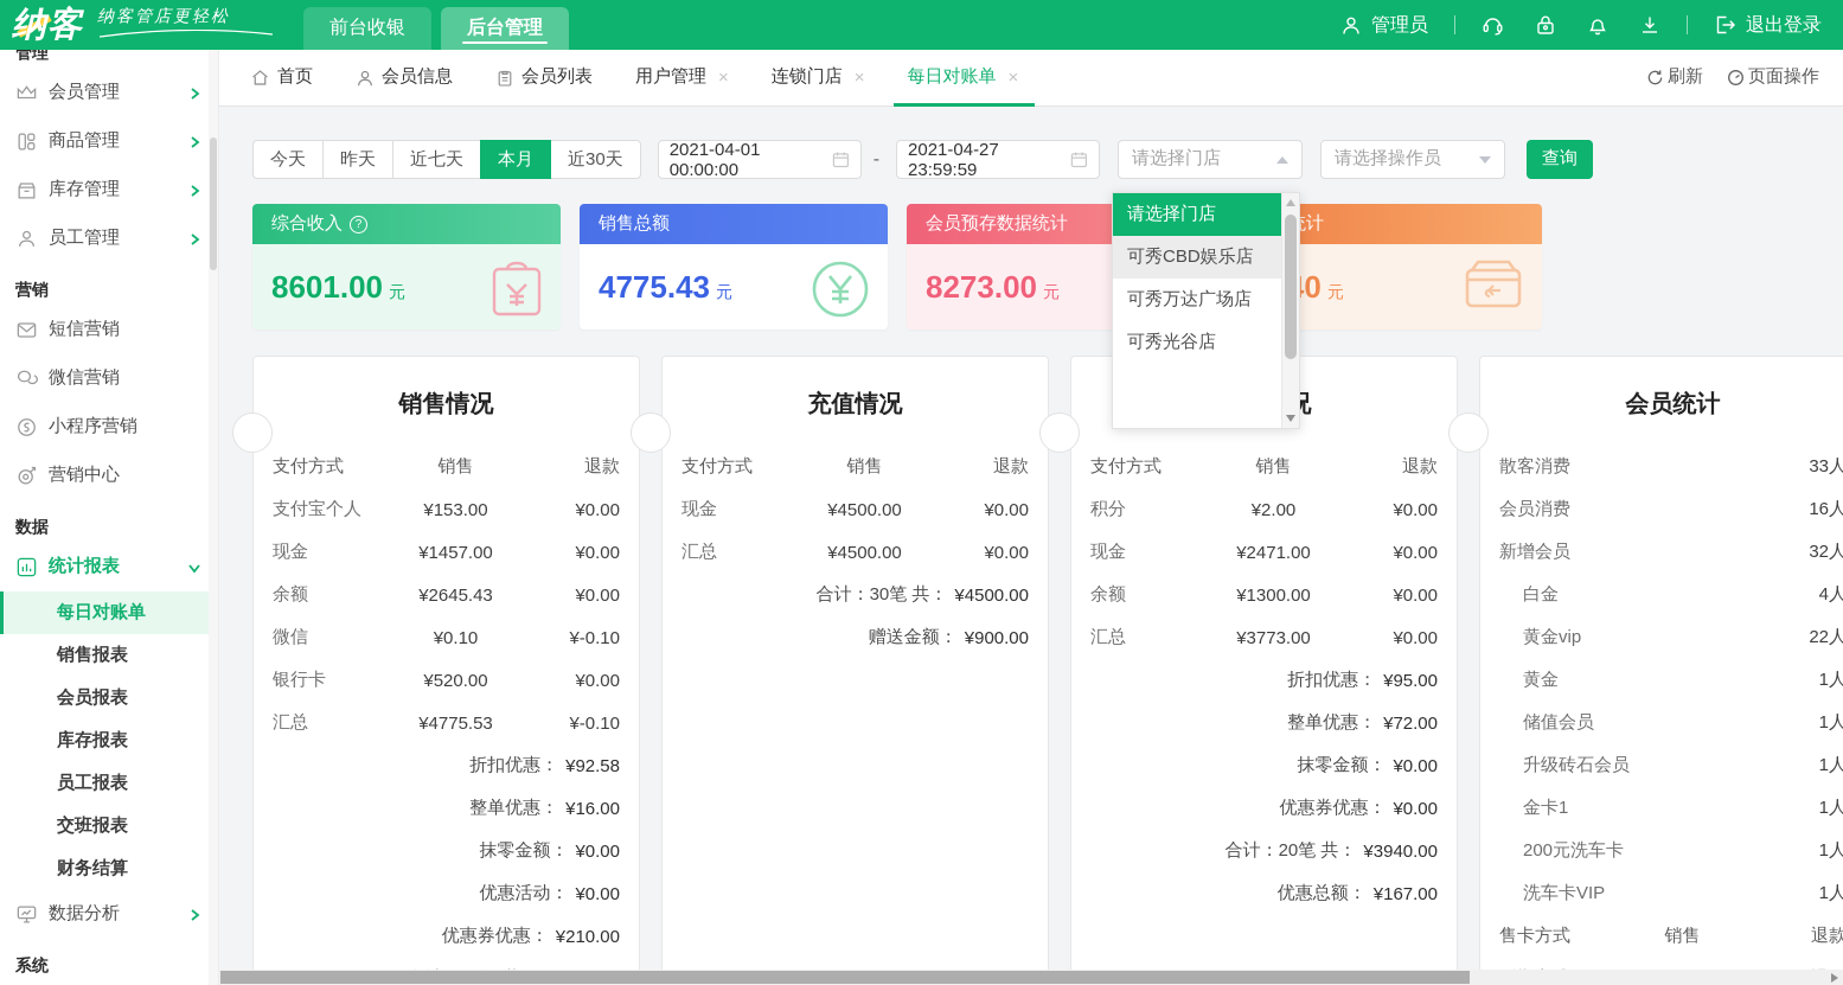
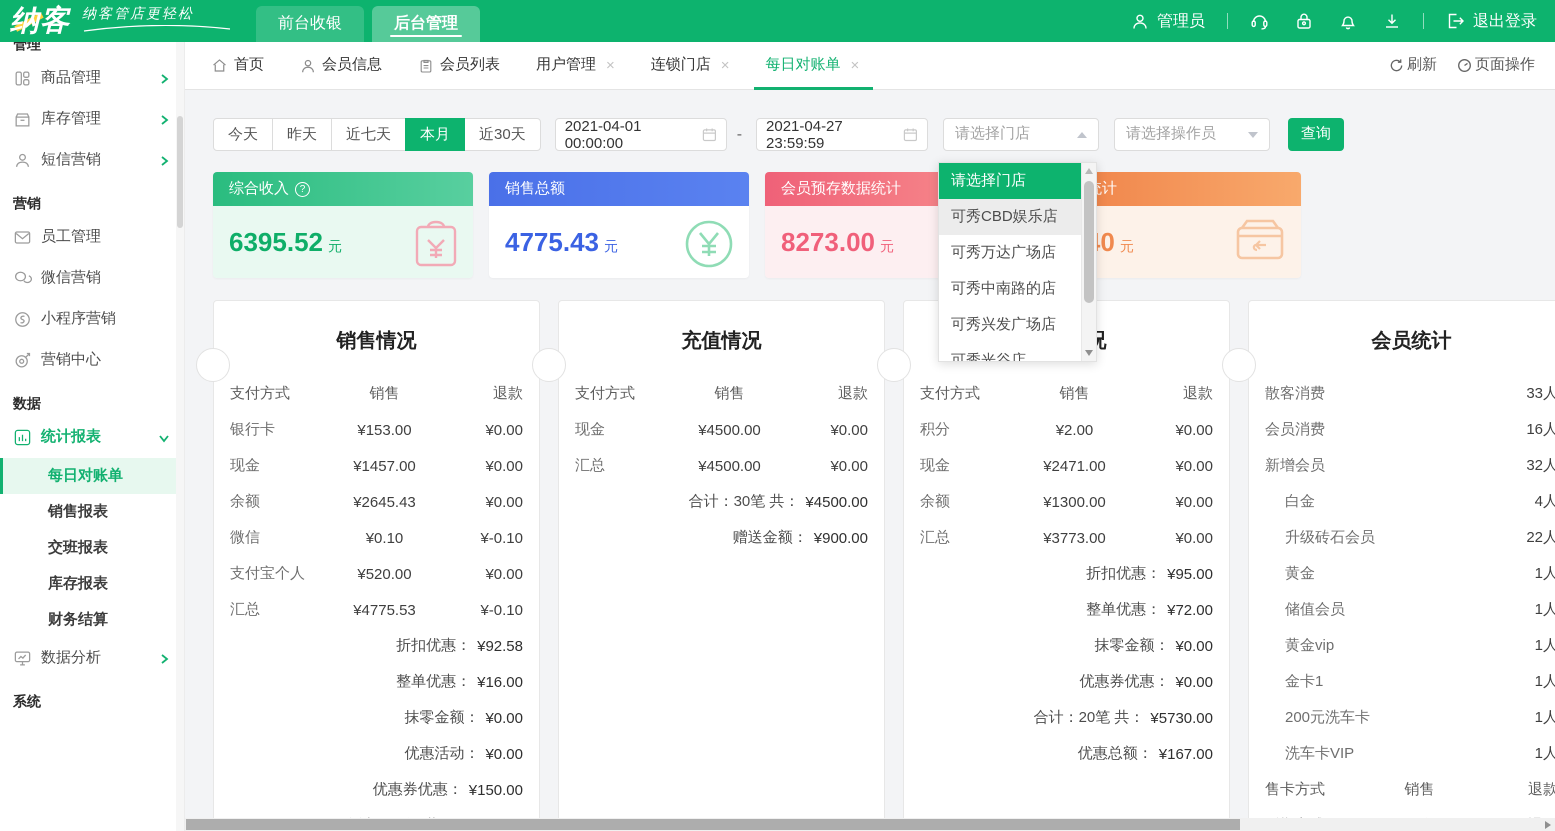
  纳客
  纳客管店更轻松
  前台收银
  后台管理
  管理员
  退出登录
  管理
- 会员管理
  商品管理
  库存管理
- 员工管理
+ 短信营销
  营销
- 短信营销
+ 员工管理
  微信营销
  小程序营销
  营销中心
  数据
  统计报表
  每日对账单
  销售报表
- 会员报表
- 库存报表
+ 交班报表
- 员工报表
- 交班报表
+ 库存报表
  财务结算
  数据分析
  系统
  首页
  会员信息
  会员列表
  用户管理
  ×
  连锁门店
  ×
  每日对账单
  ×
  刷新
  页面操作
  今天
  昨天
  近七天
  本月
  近30天
  2021-04-01 00:00:00
  -
  2021-04-27 23:59:59
  请选择门店
  请选择操作员
  查询
  综合收入
  ?
- 8601.00
+ 6395.52
  元
  销售总额
  4775.43
  元
  会员预存数据统计
  8273.00
  元
  元
  销售情况
  支付方式
  销售
  退款
- 支付宝个人
+ 银行卡
  ¥153.00
  ¥0.00
  现金
  ¥1457.00
  ¥0.00
  余额
  ¥2645.43
  ¥0.00
  微信
  ¥0.10
  ¥-0.10
- 银行卡
+ 支付宝个人
  ¥520.00
  ¥0.00
  汇总
  ¥4775.53
  ¥-0.10
  折扣优惠：
  ¥92.58
  整单优惠：
  ¥16.00
  抹零金额：
  ¥0.00
  优惠活动：
  ¥0.00
  优惠券优惠：
- ¥210.00
+ ¥150.00
  充值情况
  支付方式
  销售
  退款
  现金
  ¥4500.00
  ¥0.00
  汇总
  ¥4500.00
  ¥0.00
  合计：30笔 共：
  ¥4500.00
  赠送金额：
  ¥900.00
  支付方式
  销售
  退款
  积分
  ¥2.00
  ¥0.00
  现金
  ¥2471.00
  ¥0.00
  余额
  ¥1300.00
  ¥0.00
  汇总
  ¥3773.00
  ¥0.00
  折扣优惠：
  ¥95.00
  整单优惠：
  ¥72.00
  抹零金额：
  ¥0.00
  优惠券优惠：
  ¥0.00
  合计：20笔 共：
- ¥3940.00
+ ¥5730.00
  优惠总额：
  ¥167.00
  会员统计
  散客消费
  33人
  会员消费
  16人
  新增会员
  32人
  白金
  4人
- 黄金vip
+ 升级砖石会员
  22人
  黄金
  1人
  储值会员
  1人
- 升级砖石会员
+ 黄金vip
  1人
  金卡1
  1人
  200元洗车卡
  1人
  洗车卡VIP
  1人
  售卡方式
  销售
  退款
  请选择门店
  可秀CBD娱乐店
  可秀万达广场店
+ 可秀中南路的店
+ 可秀兴发广场店
  可秀光谷店
